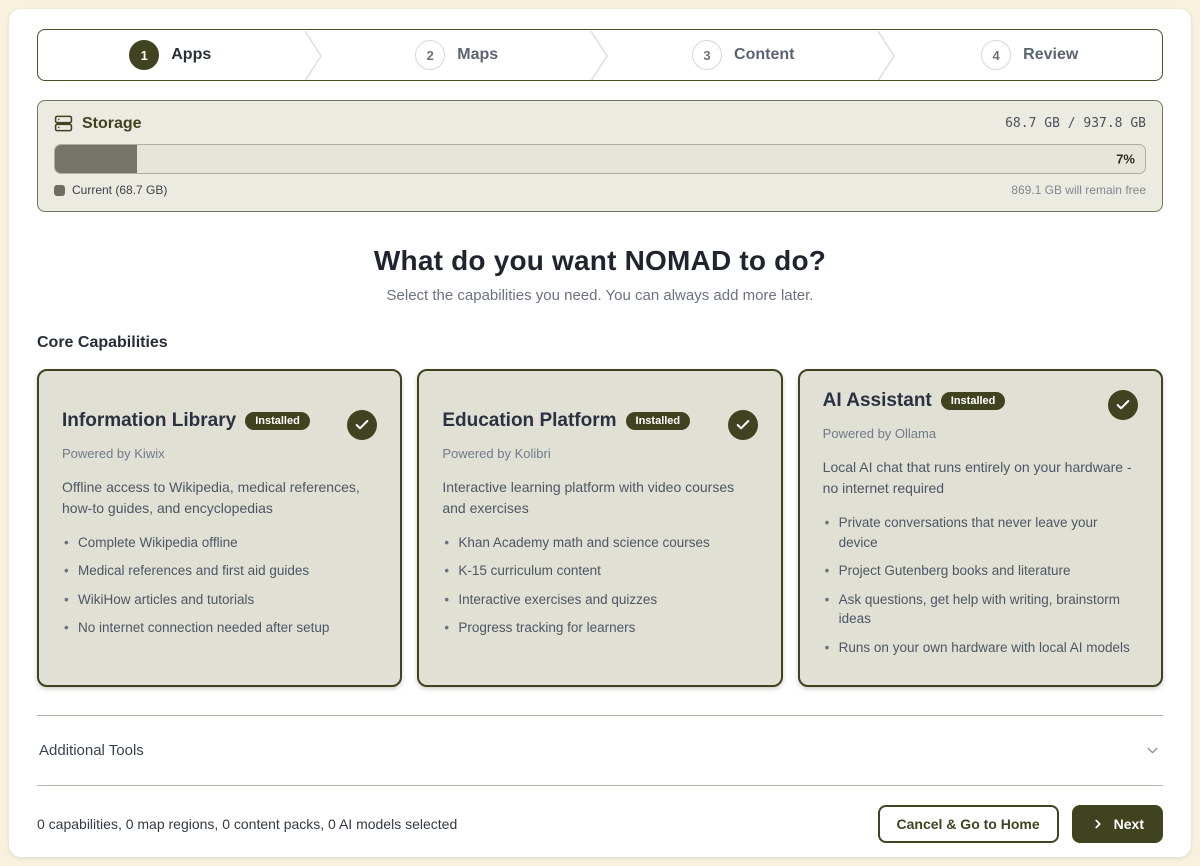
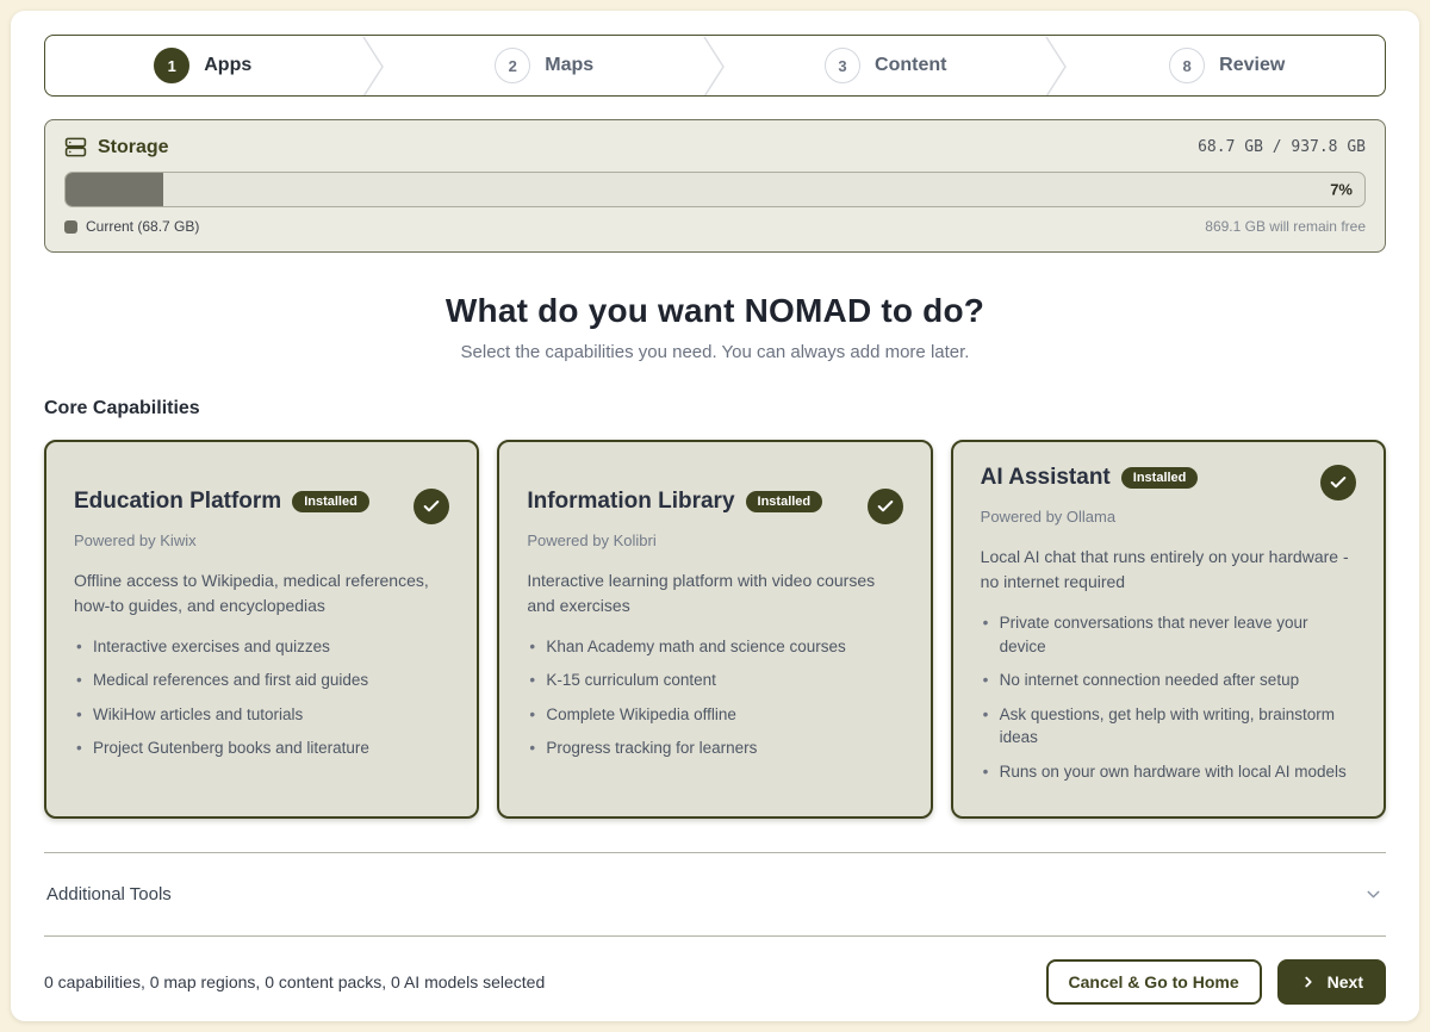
  1
  Apps
  2
  Maps
  3
  Content
- 4
+ 8
  Review
  Storage
  68.7 GB / 937.8 GB
  7%
  Current (68.7 GB)
  869.1 GB will remain free
  What do you want NOMAD to do?
  Select the capabilities you need. You can always add more later.
  Core Capabilities
- Information Library
+ Education Platform
  Installed
  Powered by Kiwix
  Offline access to Wikipedia, medical references, how-to guides, and encyclopedias
- Complete Wikipedia offline
+ Interactive exercises and quizzes
  Medical references and first aid guides
  WikiHow articles and tutorials
- No internet connection needed after setup
+ Project Gutenberg books and literature
- Education Platform
+ Information Library
  Installed
  Powered by Kolibri
  Interactive learning platform with video courses and exercises
  Khan Academy math and science courses
  K-15 curriculum content
- Interactive exercises and quizzes
+ Complete Wikipedia offline
  Progress tracking for learners
  AI Assistant
  Installed
  Powered by Ollama
  Local AI chat that runs entirely on your hardware - no internet required
  Private conversations that never leave your device
- Project Gutenberg books and literature
+ No internet connection needed after setup
  Ask questions, get help with writing, brainstorm ideas
  Runs on your own hardware with local AI models
  Additional Tools
  0 capabilities, 0 map regions, 0 content packs, 0 AI models selected
  Cancel & Go to Home
  Next
